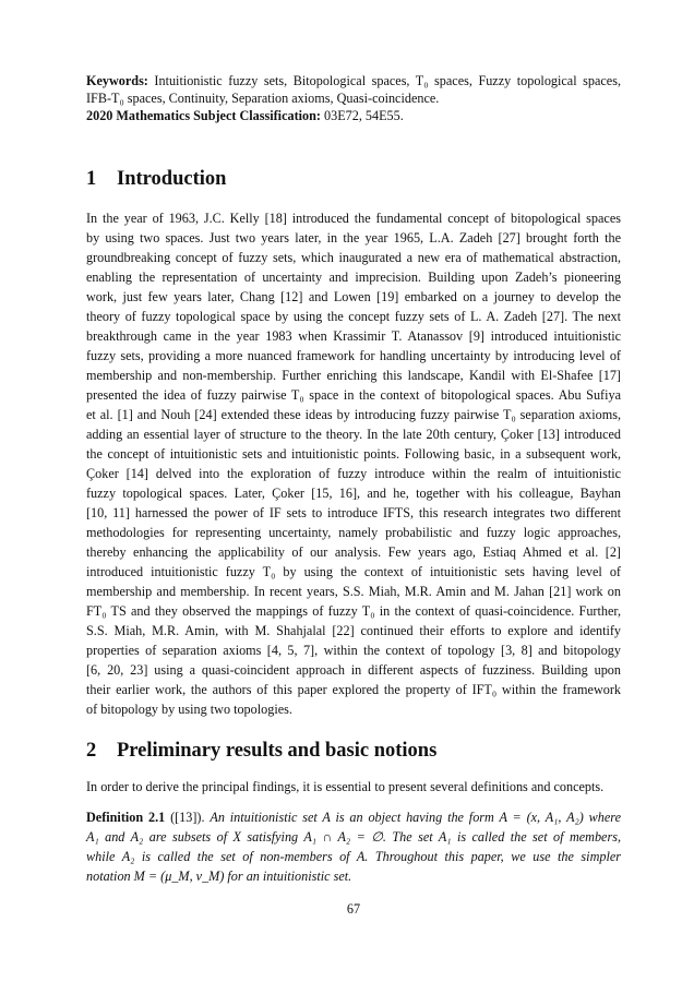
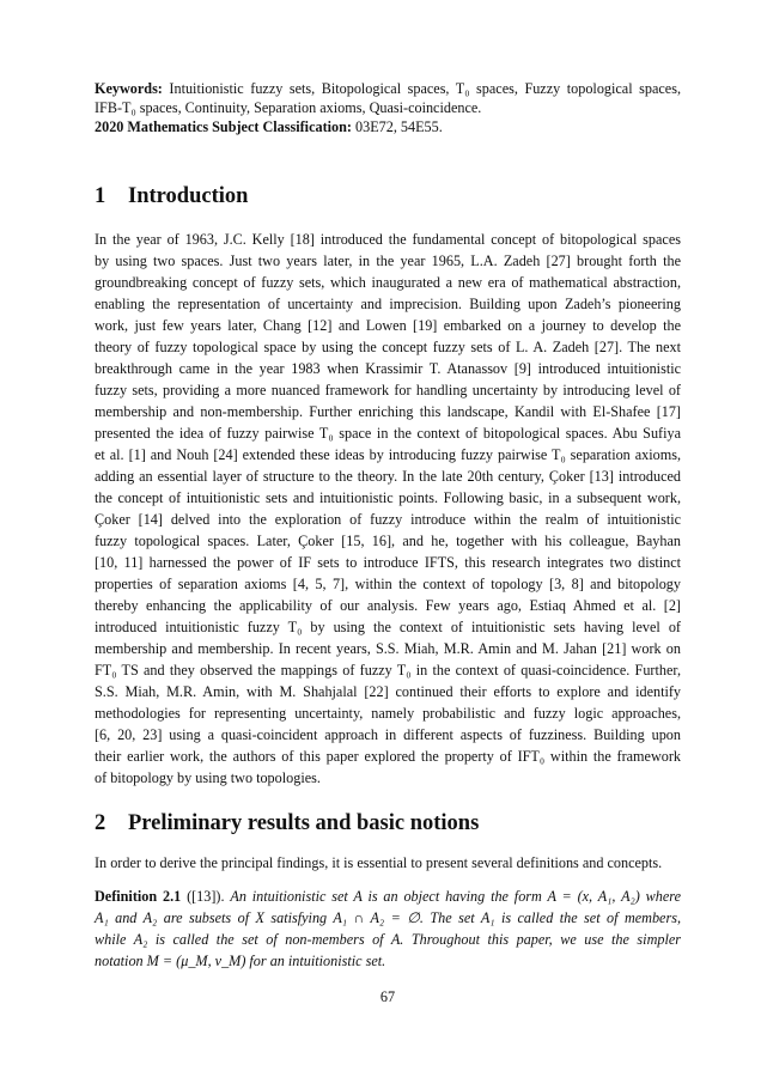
  Keywords: Intuitionistic fuzzy sets, Bitopological spaces, T₀ spaces, Fuzzy topological spaces,
  IFB-T₀ spaces, Continuity, Separation axioms, Quasi-coincidence.
  2020 Mathematics Subject Classification: 03E72, 54E55.
  1 Introduction
  In the year of 1963, J.C. Kelly [18] introduced the fundamental concept of bitopological spaces
  by using two spaces. Just two years later, in the year 1965, L.A. Zadeh [27] brought forth the
  groundbreaking concept of fuzzy sets, which inaugurated a new era of mathematical abstraction,
  enabling the representation of uncertainty and imprecision. Building upon Zadeh’s pioneering
  work, just few years later, Chang [12] and Lowen [19] embarked on a journey to develop the
  theory of fuzzy topological space by using the concept fuzzy sets of L. A. Zadeh [27]. The next
  breakthrough came in the year 1983 when Krassimir T. Atanassov [9] introduced intuitionistic
  fuzzy sets, providing a more nuanced framework for handling uncertainty by introducing level of
  membership and non-membership. Further enriching this landscape, Kandil with El-Shafee [17]
  presented the idea of fuzzy pairwise T₀ space in the context of bitopological spaces. Abu Sufiya
  et al. [1] and Nouh [24] extended these ideas by introducing fuzzy pairwise T₀ separation axioms,
  adding an essential layer of structure to the theory. In the late 20th century, Çoker [13] introduced
  the concept of intuitionistic sets and intuitionistic points. Following basic, in a subsequent work,
  Çoker [14] delved into the exploration of fuzzy introduce within the realm of intuitionistic
  fuzzy topological spaces. Later, Çoker [15, 16], and he, together with his colleague, Bayhan
- [10, 11] harnessed the power of IF sets to introduce IFTS, this research integrates two different
+ [10, 11] harnessed the power of IF sets to introduce IFTS, this research integrates two distinct
- methodologies for representing uncertainty, namely probabilistic and fuzzy logic approaches,
+ properties of separation axioms [4, 5, 7], within the context of topology [3, 8] and bitopology
  thereby enhancing the applicability of our analysis. Few years ago, Estiaq Ahmed et al. [2]
  introduced intuitionistic fuzzy T₀ by using the context of intuitionistic sets having level of
  membership and membership. In recent years, S.S. Miah, M.R. Amin and M. Jahan [21] work on
  FT₀ TS and they observed the mappings of fuzzy T₀ in the context of quasi-coincidence. Further,
  S.S. Miah, M.R. Amin, with M. Shahjalal [22] continued their efforts to explore and identify
- properties of separation axioms [4, 5, 7], within the context of topology [3, 8] and bitopology
+ methodologies for representing uncertainty, namely probabilistic and fuzzy logic approaches,
  [6, 20, 23] using a quasi-coincident approach in different aspects of fuzziness. Building upon
  their earlier work, the authors of this paper explored the property of IFT₀ within the framework
  of bitopology by using two topologies.
  2 Preliminary results and basic notions
  In order to derive the principal findings, it is essential to present several definitions and concepts.
  Definition 2.1 ([13]). An intuitionistic set A is an object having the form A = (x, A₁, A₂) where
  A₁ and A₂ are subsets of X satisfying A₁ ∩ A₂ = ∅. The set A₁ is called the set of members,
  while A₂ is called the set of non-members of A. Throughout this paper, we use the simpler
  notation M = (μ_M, ν_M) for an intuitionistic set.
  67
